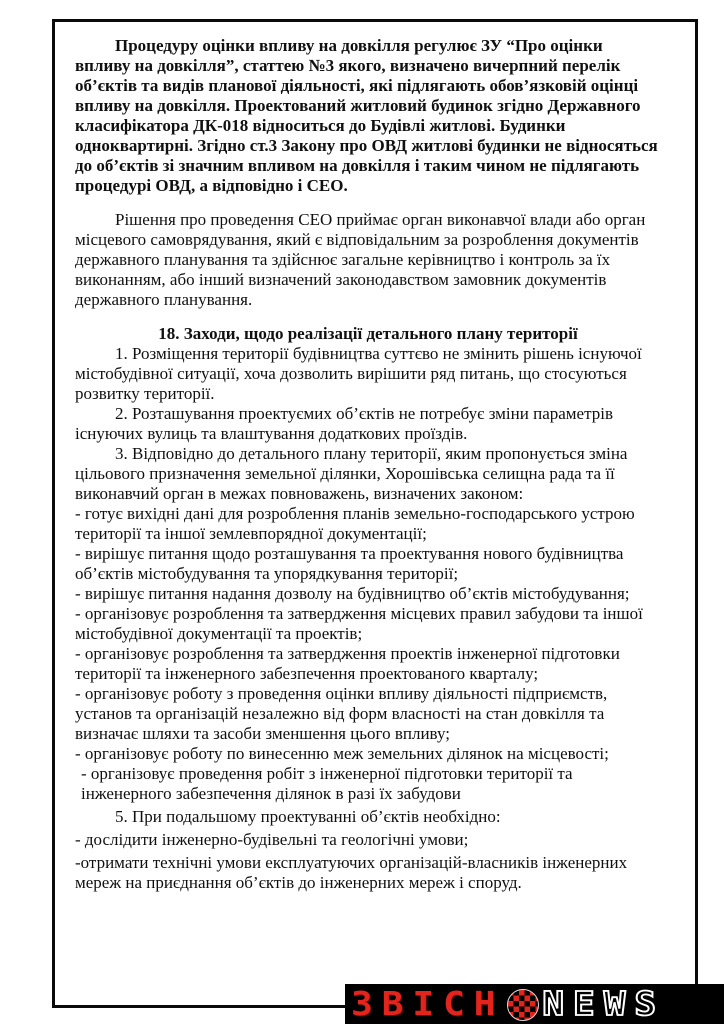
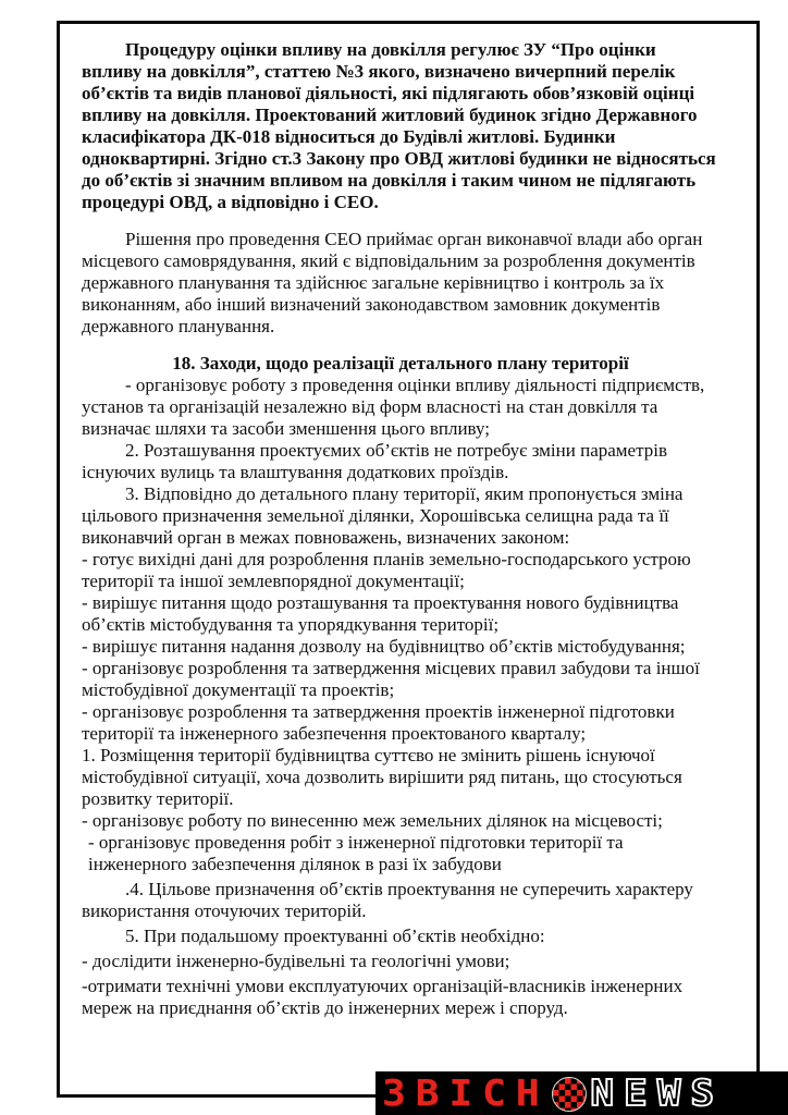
  Процедуру оцінки впливу на довкілля регулює ЗУ “Про оцінки впливу на довкілля”, статтею №3 якого, визначено вичерпний перелік об’єктів та видів планової діяльності, які підлягають обов’язковій оцінці впливу на довкілля. Проектований житловий будинок згідно Державного класифікатора ДК-018 відноситься до Будівлі житлові. Будинки одноквартирні. Згідно ст.3 Закону про ОВД житлові будинки не відносяться до об’єктів зі значним впливом на довкілля і таким чином не підлягають процедурі ОВД, а відповідно і СЕО.
  Рішення про проведення СЕО приймає орган виконавчої влади або орган місцевого самоврядування, який є відповідальним за розроблення документів державного планування та здійснює загальне керівництво і контроль за їх виконанням, або інший визначений законодавством замовник документів державного планування.
  18. Заходи, щодо реалізації детального плану території
- 1. Розміщення території будівництва суттєво не змінить рішень існуючої містобудівної ситуації, хоча дозволить вирішити ряд питань, що стосуються розвитку території.
+ - організовує роботу з проведення оцінки впливу діяльності підприємств, установ та організацій незалежно від форм власності на стан довкілля та визначає шляхи та засоби зменшення цього впливу;
  2. Розташування проектуємих об’єктів не потребує зміни параметрів існуючих вулиць та влаштування додаткових проїздів.
  3. Відповідно до детального плану території, яким пропонується зміна цільового призначення земельної ділянки, Хорошівська селищна рада та її виконавчий орган в межах повноважень, визначених законом:
  - готує вихідні дані для розроблення планів земельно-господарського устрою території та іншої землевпорядної документації;
  - вирішує питання щодо розташування та проектування нового будівництва об’єктів містобудування та упорядкування території;
  - вирішує питання надання дозволу на будівництво об’єктів містобудування;
  - організовує розроблення та затвердження місцевих правил забудови та іншої містобудівної документації та проектів;
  - організовує розроблення та затвердження проектів інженерної підготовки території та інженерного забезпечення проектованого кварталу;
- - організовує роботу з проведення оцінки впливу діяльності підприємств, установ та організацій незалежно від форм власності на стан довкілля та визначає шляхи та засоби зменшення цього впливу;
+ 1. Розміщення території будівництва суттєво не змінить рішень існуючої містобудівної ситуації, хоча дозволить вирішити ряд питань, що стосуються розвитку території.
  - організовує роботу по винесенню меж земельних ділянок на місцевості;
  - організовує проведення робіт з інженерної підготовки території та інженерного забезпечення ділянок в разі їх забудови
+ .4. Цільове призначення об’єктів проектування не суперечить характеру використання оточуючих територій.
  5. При подальшому проектуванні об’єктів необхідно:
  - дослідити інженерно-будівельні та геологічні умови;
  -отримати технічні умови експлуатуючих організацій-власників інженерних мереж на приєднання об’єктів до інженерних мереж і споруд.
  ЗВІСН
  NEWS
